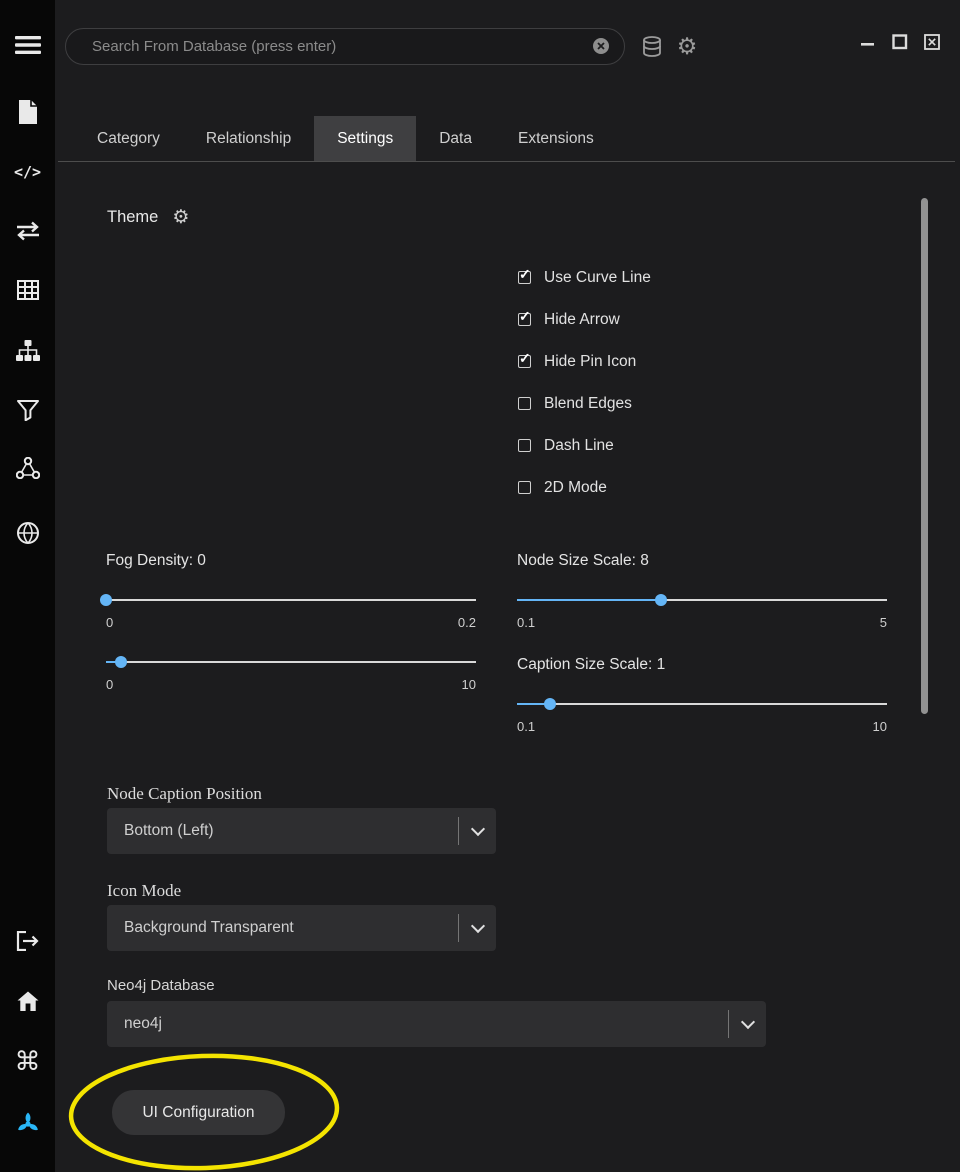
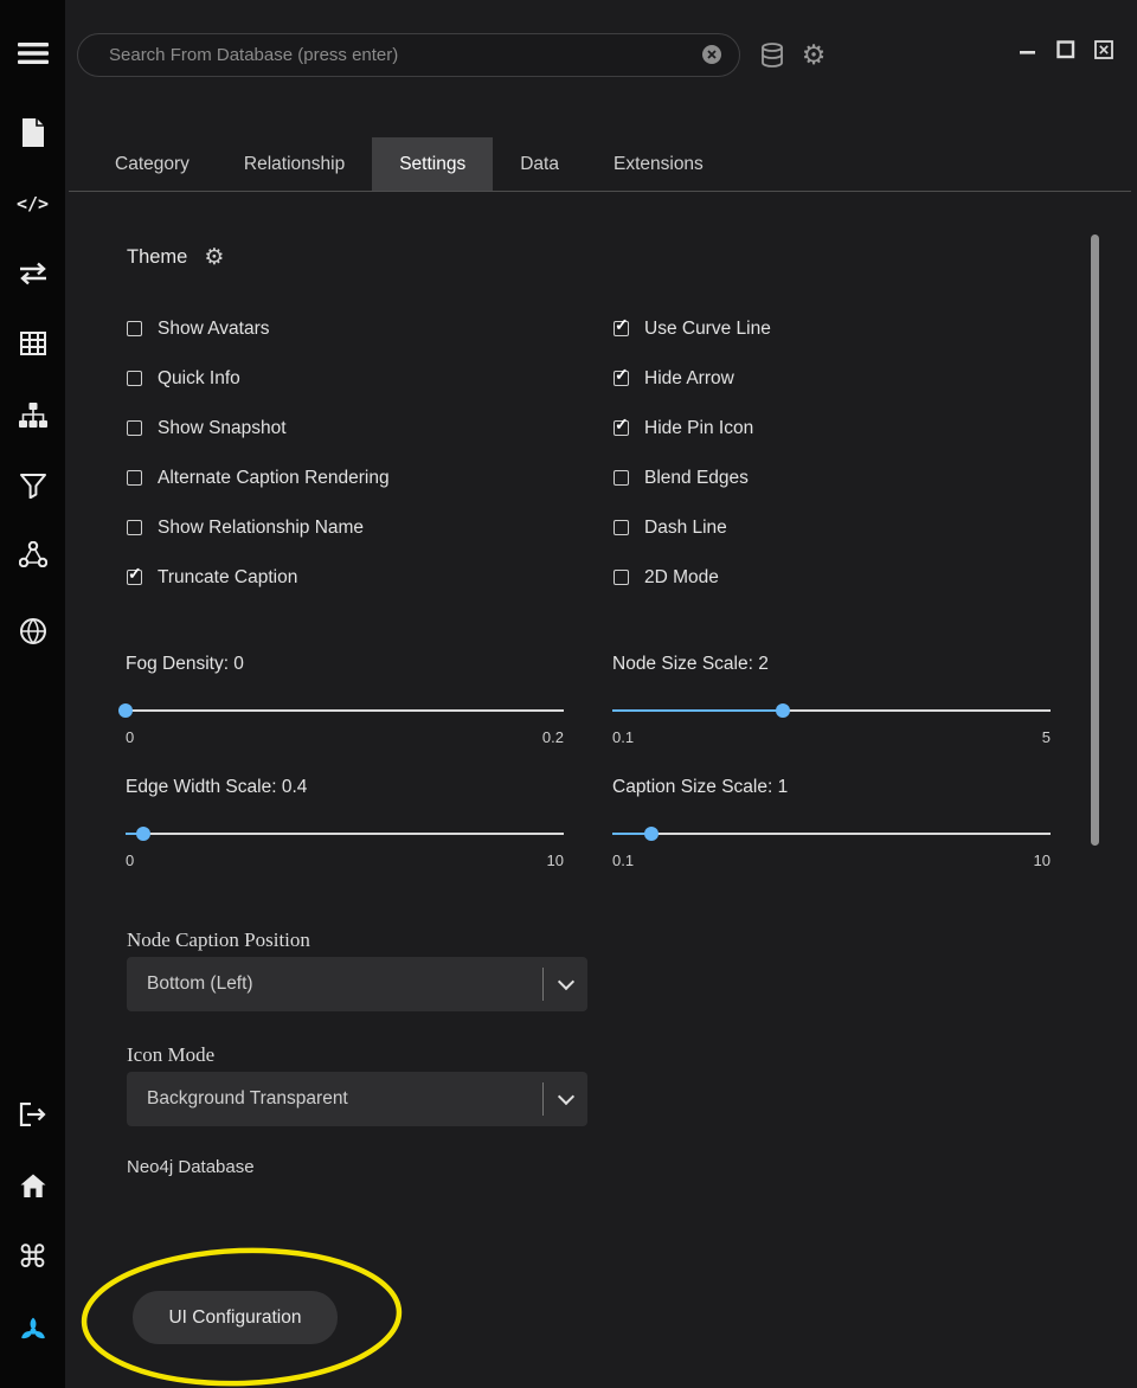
  </>
  ⌘
  Search From Database (press enter)
  ⚙
  Category
  Relationship
  Settings
  Data
  Extensions
  Theme
  ⚙
+ Show Avatars
+ Quick Info
+ Show Snapshot
+ Alternate Caption Rendering
+ Show Relationship Name
+ Truncate Caption
  Use Curve Line
  Hide Arrow
  Hide Pin Icon
  Blend Edges
  Dash Line
  2D Mode
  Fog Density: 0
  0
  0.2
- Node Size Scale: 8
+ Node Size Scale: 2
  0.1
  5
+ Edge Width Scale: 0.4
  0
  10
  Caption Size Scale: 1
  0.1
  10
  Node Caption Position
  Bottom (Left)
  Icon Mode
  Background Transparent
  Neo4j Database
- neo4j
  UI Configuration
